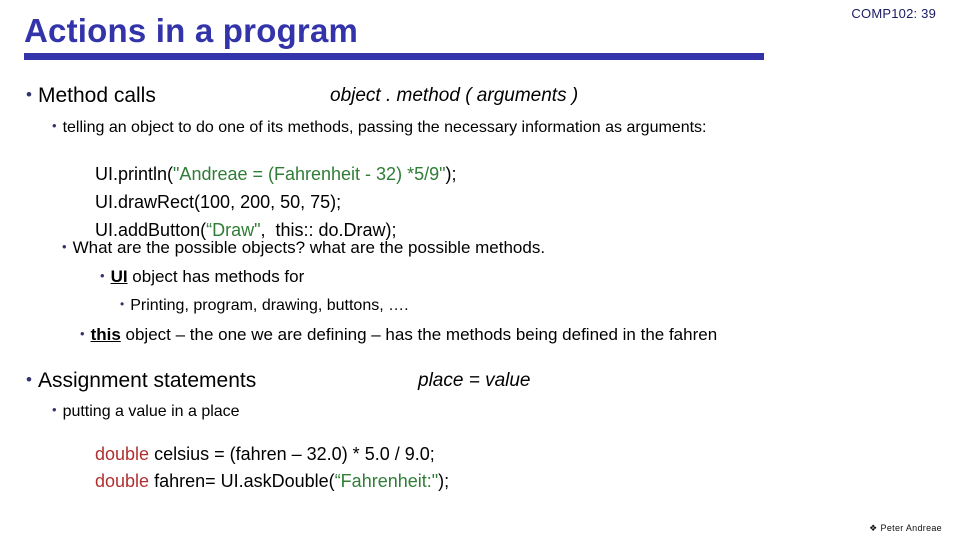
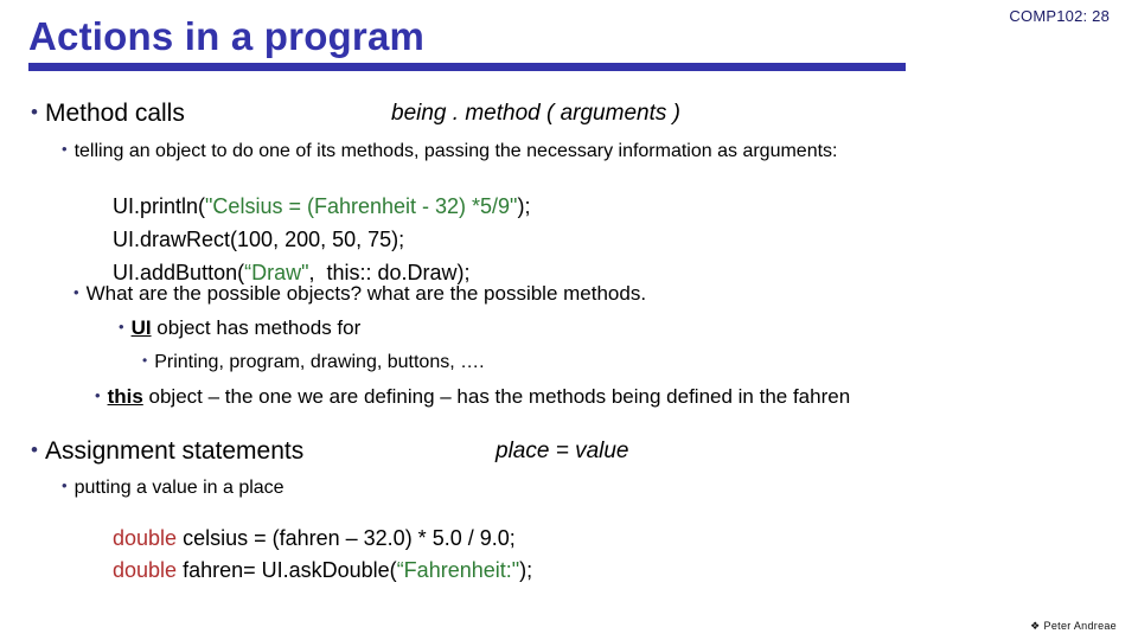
- COMP102: 39
+ COMP102: 28
  Actions in a program
  • Method calls
- object . method ( arguments )
+ being . method ( arguments )
  • telling an object to do one of its methods, passing the necessary information as arguments:
- UI.println("Andreae = (Fahrenheit - 32) *5/9");
+ UI.println("Celsius = (Fahrenheit - 32) *5/9");
  UI.drawRect(100, 200, 50, 75);
  UI.addButton(“Draw", this:: do.Draw);
  • What are the possible objects? what are the possible methods.
  • UI object has methods for
  • Printing, program, drawing, buttons, ….
  • this object – the one we are defining – has the methods being defined in the fahren
  • Assignment statements
  place = value
  • putting a value in a place
  double celsius = (fahren – 32.0) * 5.0 / 9.0;
  double fahren= UI.askDouble(“Fahrenheit:");
  ❖ Peter Andreae
